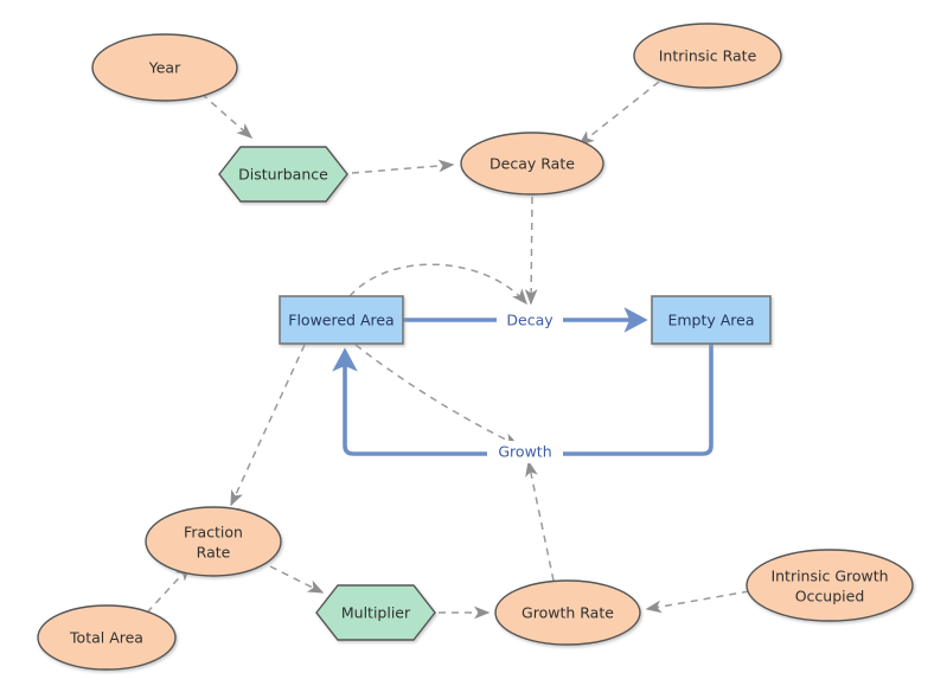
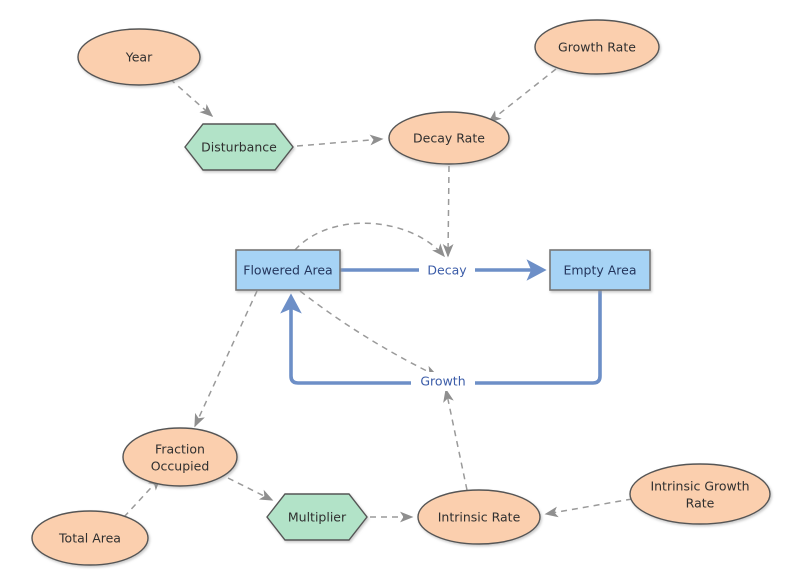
  Flowered Area
  Empty Area
  Decay
  Growth
  Disturbance
  Multiplier
  Year
- Intrinsic Rate
+ Growth Rate
  Decay Rate
  Fraction
- Rate
+ Occupied
  Total Area
- Growth Rate
+ Intrinsic Rate
  Intrinsic Growth
- Occupied
+ Rate
